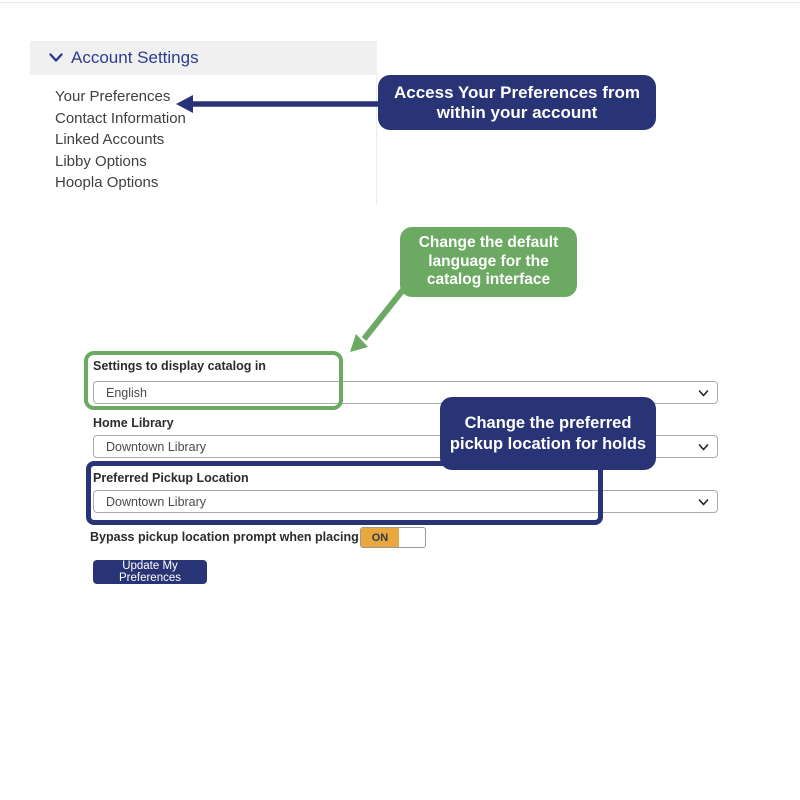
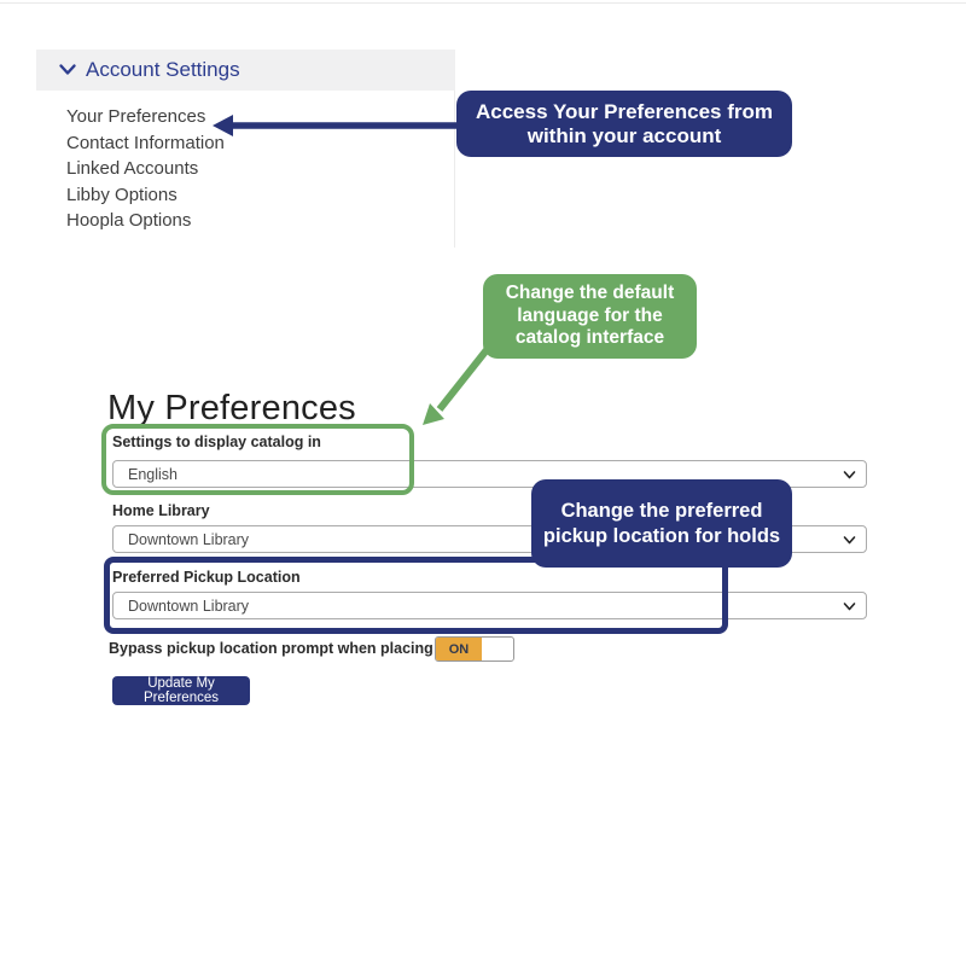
  Account Settings
  Your Preferences
  Contact Information
  Linked Accounts
  Libby Options
  Hoopla Options
  Access Your Preferences from
  within your account
  Change the default
  language for the
  catalog interface
+ My Preferences
  Settings to display catalog in
  English
  Home Library
  Downtown Library
  Preferred Pickup Location
  Downtown Library
  Change the preferred
  pickup location for holds
  Bypass pickup location prompt when placing
  ON
  Update My Preferences
